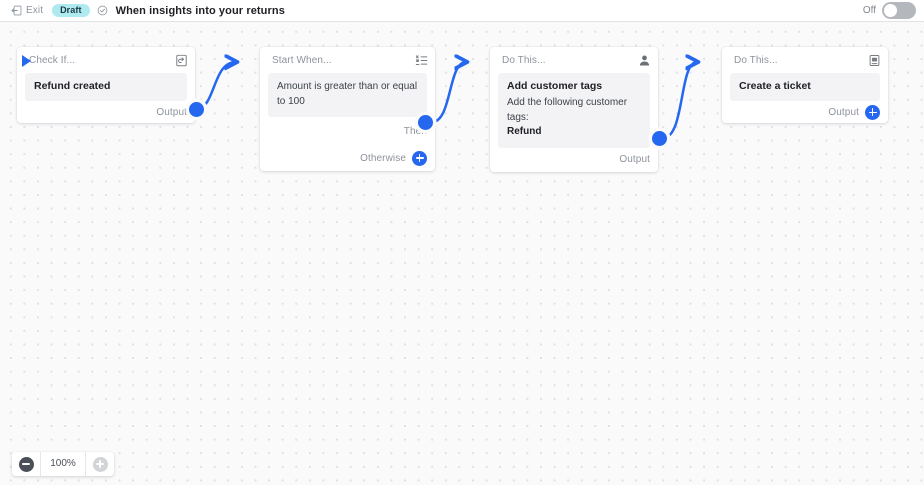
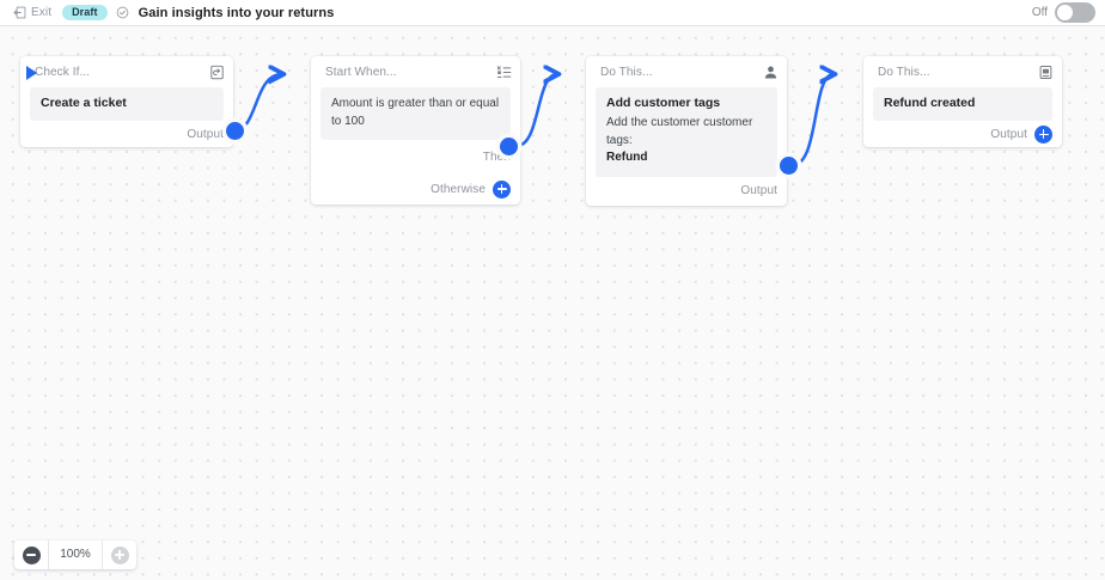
  Exit
  Draft
- When insights into your returns
+ Gain insights into your returns
  Off
  Check If...
- Refund created
+ Create a ticket
  Output
  Start When...
  Amount is greater than or equal to 100
  Then
  Otherwise
  Do This...
  Add customer tags
- Add the following customer tags:
+ Add the customer customer tags:
  Refund
  Output
  Do This...
- Create a ticket
+ Refund created
  Output
  100%
